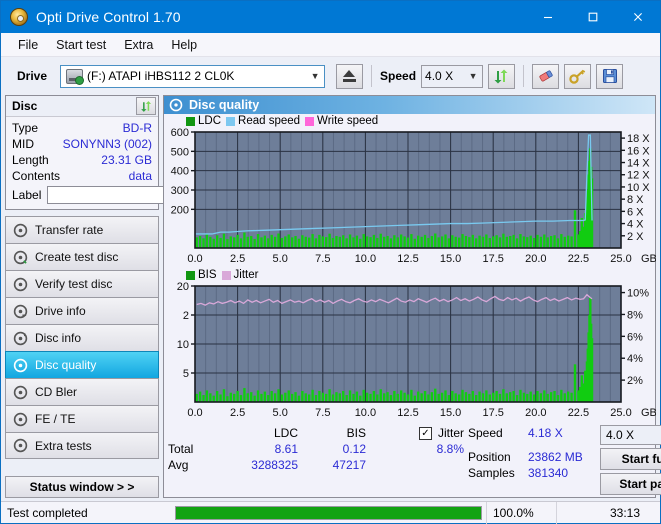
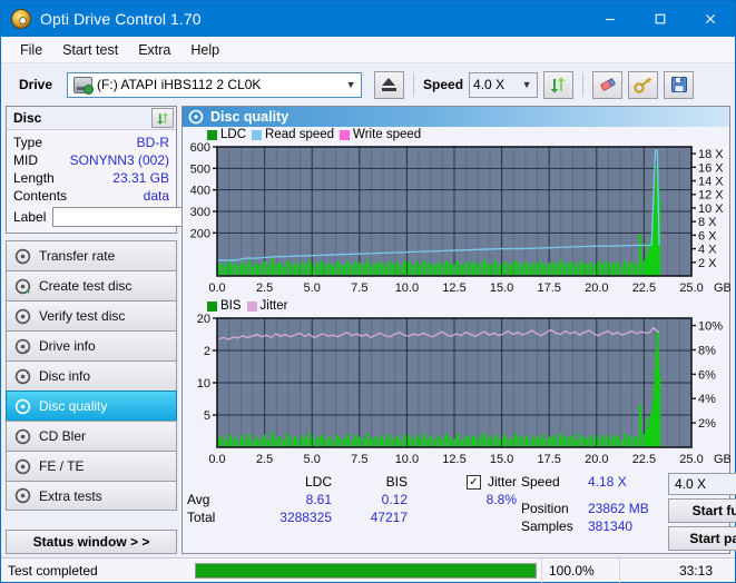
  Opti Drive Control 1.70
  File
  Start test
  Extra
  Help
  Drive
  (F:) ATAPI iHBS112 2 CL0K
  ▼
  Speed
  4.0 X
  ▼
  Disc
  Type
  BD-R
  MID
  SONYNN3 (002)
  Length
  23.31 GB
  Contents
  data
  Label
  Transfer rate
  Create test disc
  Verify test disc
  Drive info
  Disc info
  Disc quality
  CD Bler
  FE / TE
  Extra tests
  Status window > >
  Disc quality
  LDC
  Read speed
  Write speed
  200
  300
  400
  500
  600
  2 X
  4 X
  6 X
  8 X
  10 X
  12 X
  14 X
  16 X
  18 X
  0.0
  2.5
  5.0
  7.5
  10.0
  12.5
  15.0
  17.5
  20.0
  22.5
  25.0
  GB
  BIS
  Jitter
  5
  10
  2
  20
  2%
  4%
  6%
  8%
  10%
  0.0
  2.5
  5.0
  7.5
  10.0
  12.5
  15.0
  17.5
  20.0
  22.5
  25.0
  GB
  LDC
  BIS
  ✓
  Jitter
- Total
+ Avg
  8.61
  0.12
  8.8%
- Avg
+ Total
  3288325
  47217
  Speed
  4.18 X
  Position
  23862 MB
  Samples
  381340
  4.0 X
  Start fu
  Test completed
  100.0%
  33:13
